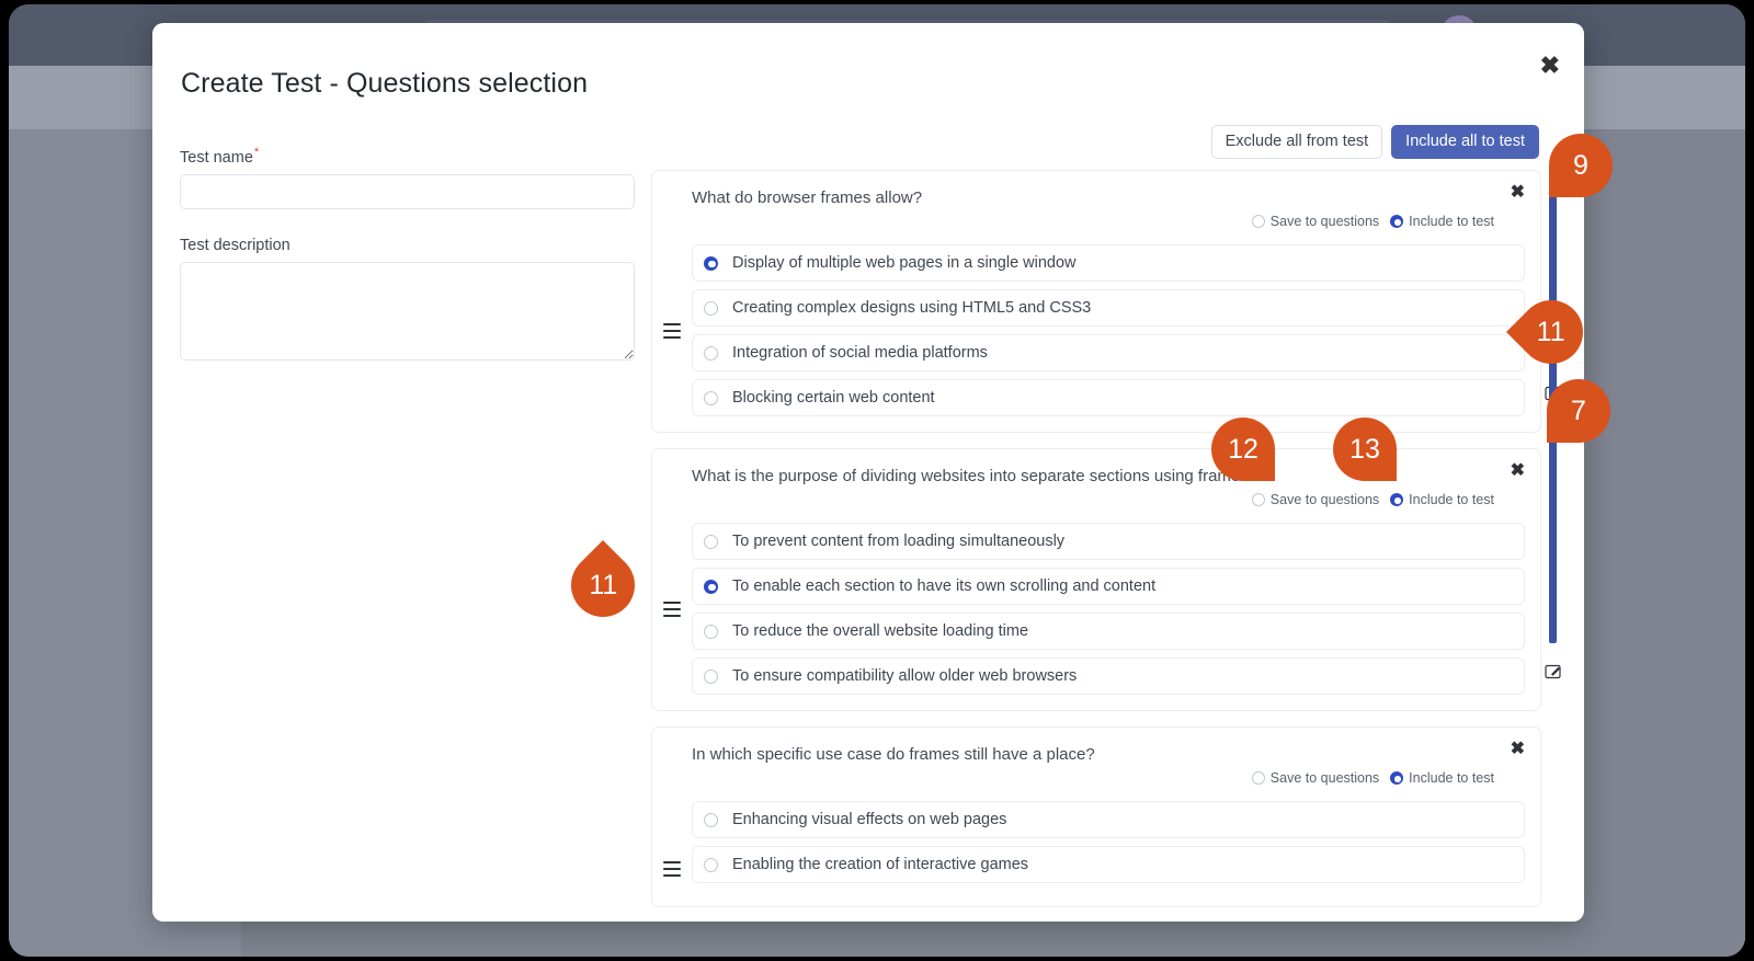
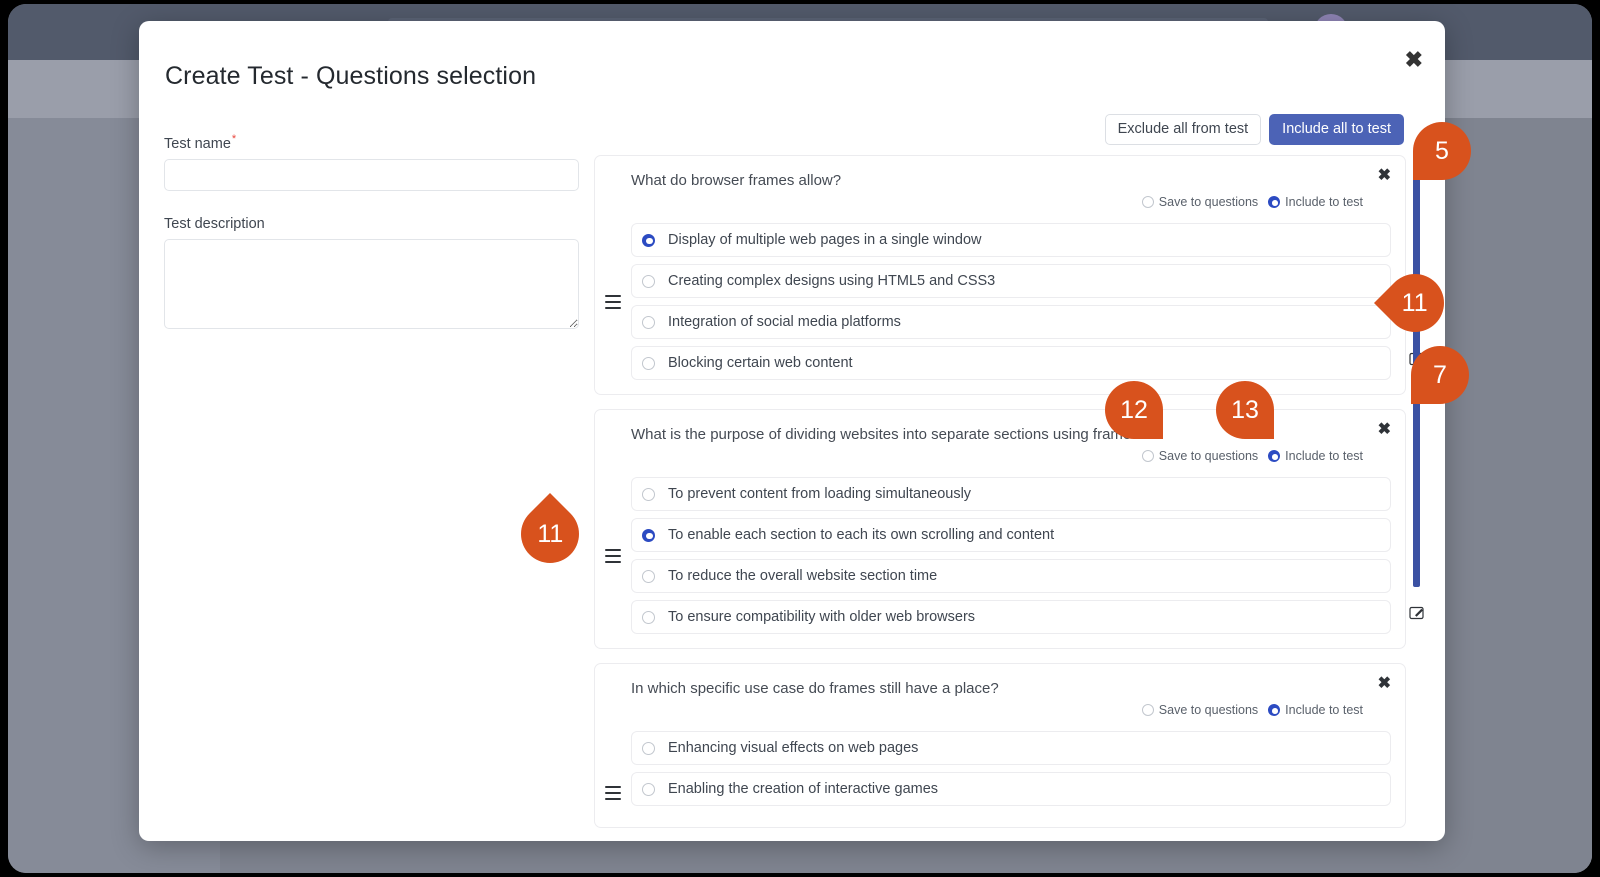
  ✖
  Create Test - Questions selection
  Test name*
  Test description
  Exclude all from test
  Include all to test
  ✖
  What do browser frames allow?
  Save to questions
  Include to test
  Display of multiple web pages in a single window
  Creating complex designs using HTML5 and CSS3
  Integration of social media platforms
  Blocking certain web content
  ✖
  What is the purpose of dividing websites into separate sections using fram
  Save to questions
  Include to test
  To prevent content from loading simultaneously
- To enable each section to have its own scrolling and content
+ To enable each section to each its own scrolling and content
- To reduce the overall website loading time
+ To reduce the overall website section time
- To ensure compatibility allow older web browsers
+ To ensure compatibility with older web browsers
  ✖
  In which specific use case do frames still have a place?
  Save to questions
  Include to test
  Enhancing visual effects on web pages
  Enabling the creation of interactive games
- 9
+ 5
  7
  12
  13
